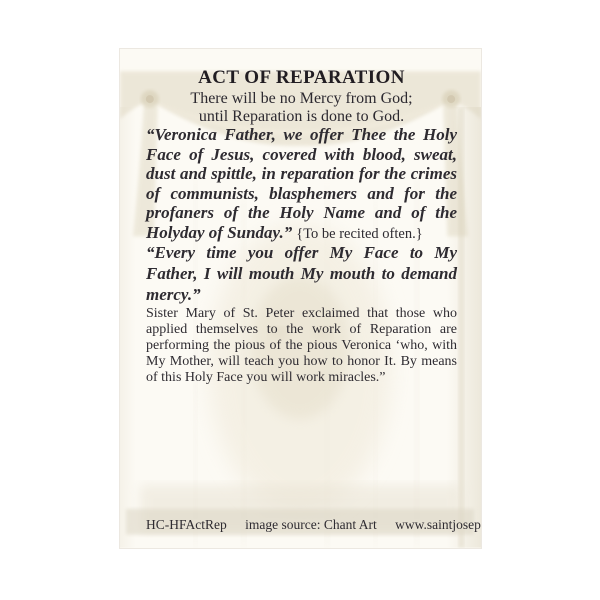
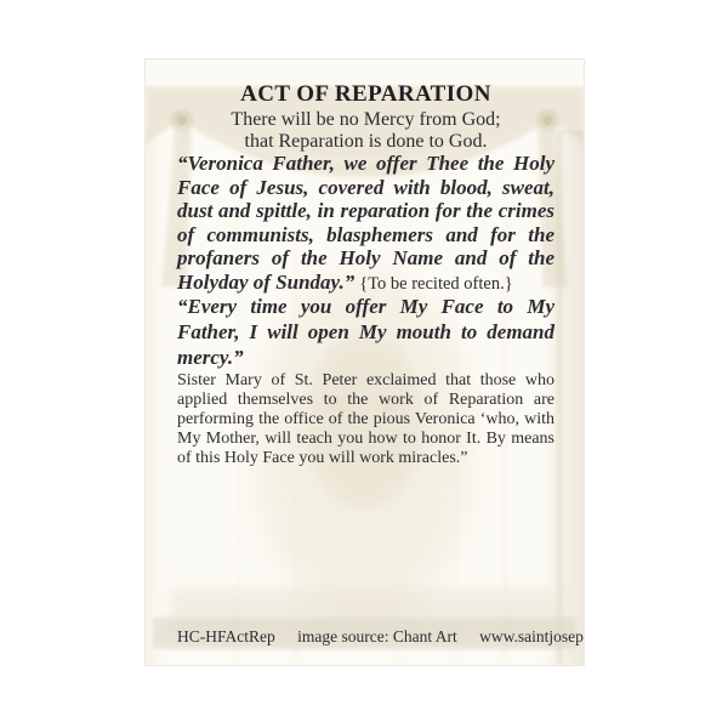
  ACT OF REPARATION
  There will be no Mercy from God;
- until Reparation is done to God.
+ that Reparation is done to God.
  “Veronica Father, we offer Thee the Holy Face of Jesus, covered with blood, sweat, dust and spittle, in reparation for the crimes of communists, blasphemers and for the profaners of the Holy Name and of the Holyday of Sunday.” {To be recited often.}
- “Every time you offer My Face to My Father, I will mouth My mouth to demand mercy.”
+ “Every time you offer My Face to My Father, I will open My mouth to demand mercy.”
- Sister Mary of St. Peter exclaimed that those who applied themselves to the work of Reparation are performing the pious of the pious Veronica ‘who, with My Mother, will teach you how to honor It. By means of this Holy Face you will work miracles.”
+ Sister Mary of St. Peter exclaimed that those who applied themselves to the work of Reparation are performing the office of the pious Veronica ‘who, with My Mother, will teach you how to honor It. By means of this Holy Face you will work miracles.”
  HC-HFActRep image source: Chant Art www.saintjosep
